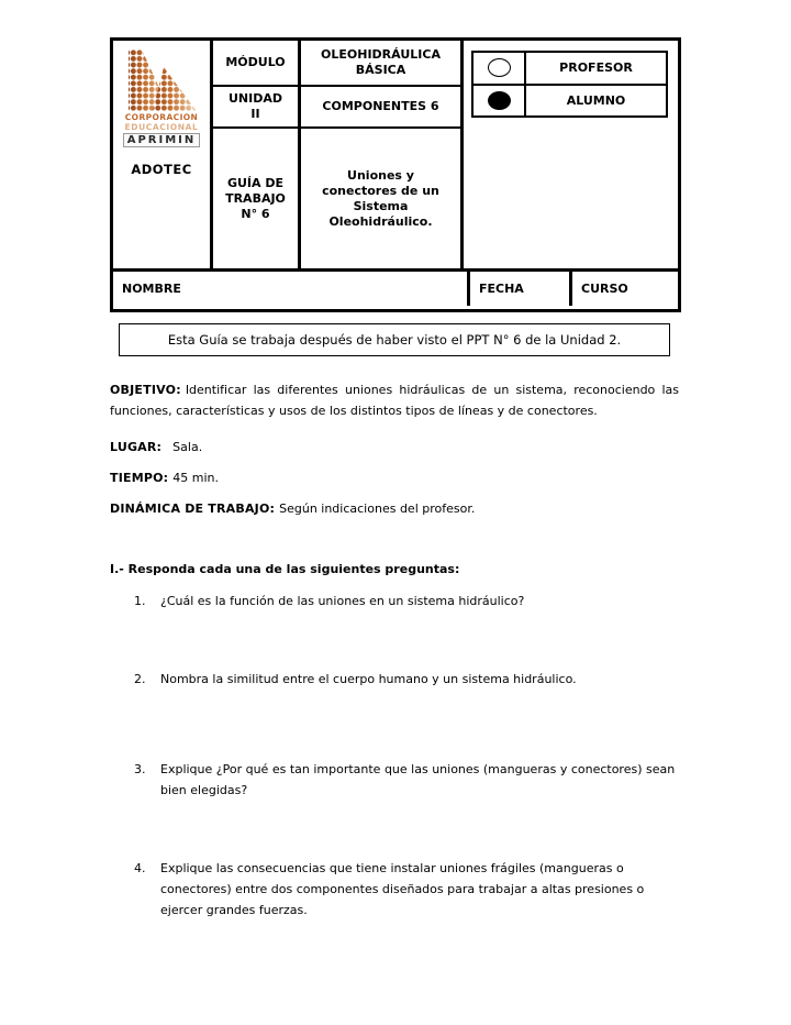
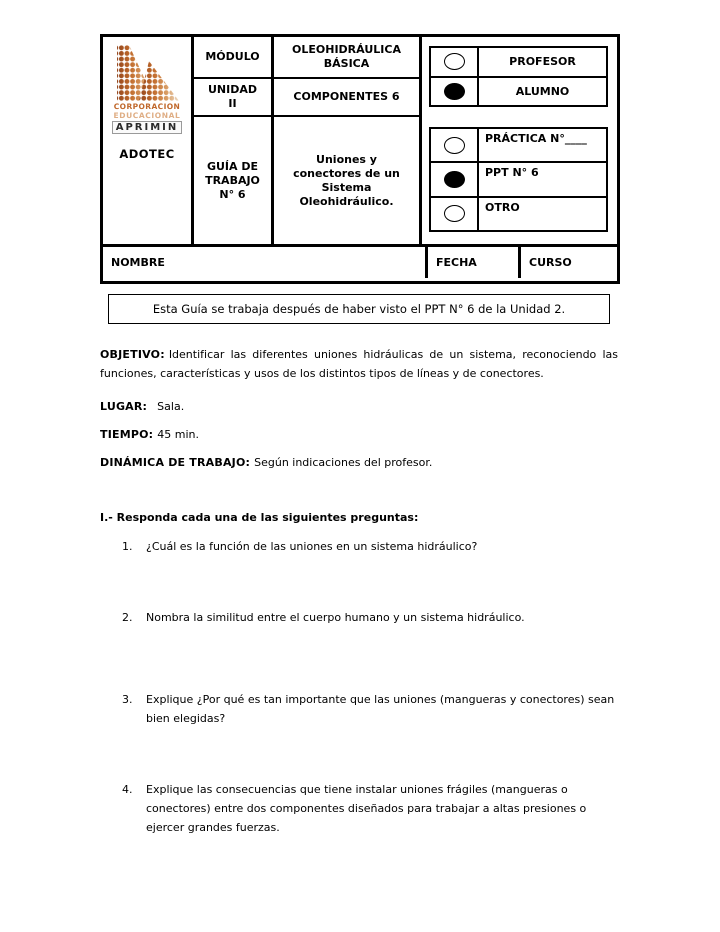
  CORPORACION
  EDUCACIONAL
  APRIMIN
  ADOTEC
  MÓDULO
  UNIDAD II
  GUÍA DE TRABAJO N° 6
  OLEOHIDRÁULICA BÁSICA
  COMPONENTES 6
  Uniones y conectores de un Sistema Oleohidráulico.
  PROFESOR
  ALUMNO
+ PRÁCTICA N°____
+ PPT N° 6
+ OTRO
  NOMBRE
  FECHA
  CURSO
  Esta Guía se trabaja después de haber visto el PPT N° 6 de la Unidad 2.
  OBJETIVO: Identificar las diferentes uniones hidráulicas de un sistema, reconociendo las funciones, características y usos de los distintos tipos de líneas y de conectores.
  LUGAR: Sala.
  TIEMPO: 45 min.
  DINÁMICA DE TRABAJO: Según indicaciones del profesor.
  I.- Responda cada una de las siguientes preguntas:
  1.
  ¿Cuál es la función de las uniones en un sistema hidráulico?
  2.
  Nombra la similitud entre el cuerpo humano y un sistema hidráulico.
  3.
  Explique ¿Por qué es tan importante que las uniones (mangueras y conectores) sean bien elegidas?
  4.
  Explique las consecuencias que tiene instalar uniones frágiles (mangueras o conectores) entre dos componentes diseñados para trabajar a altas presiones o ejercer grandes fuerzas.
